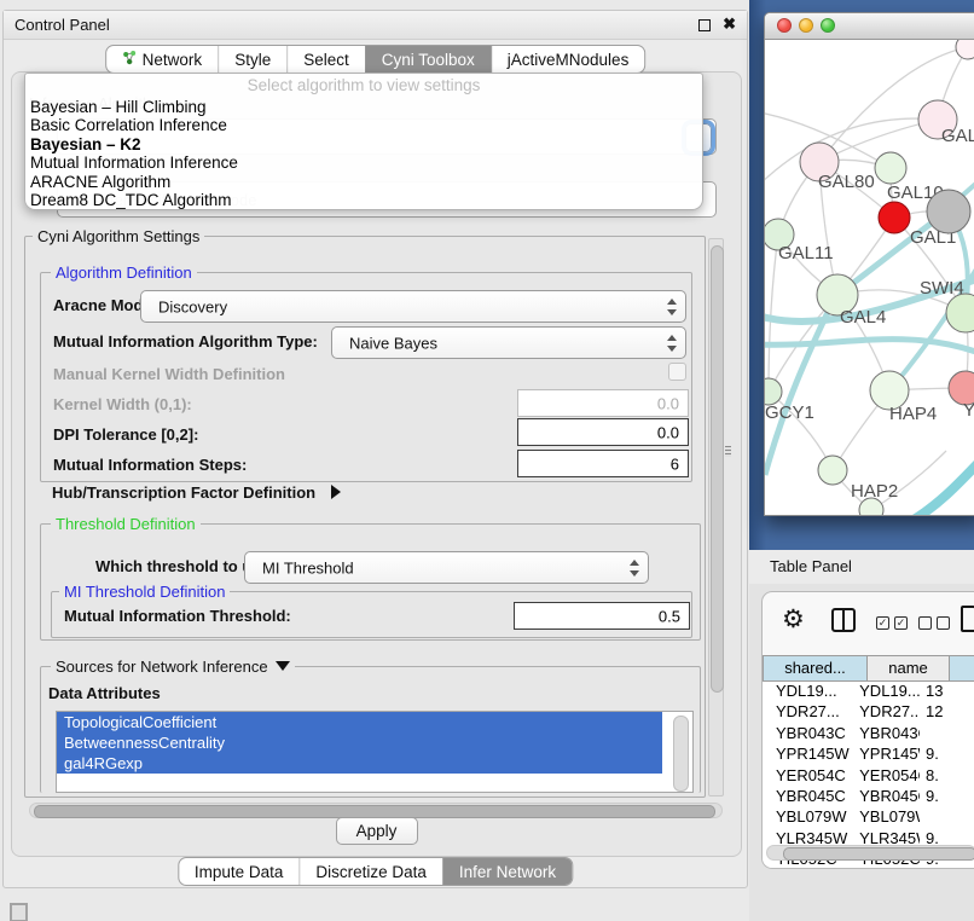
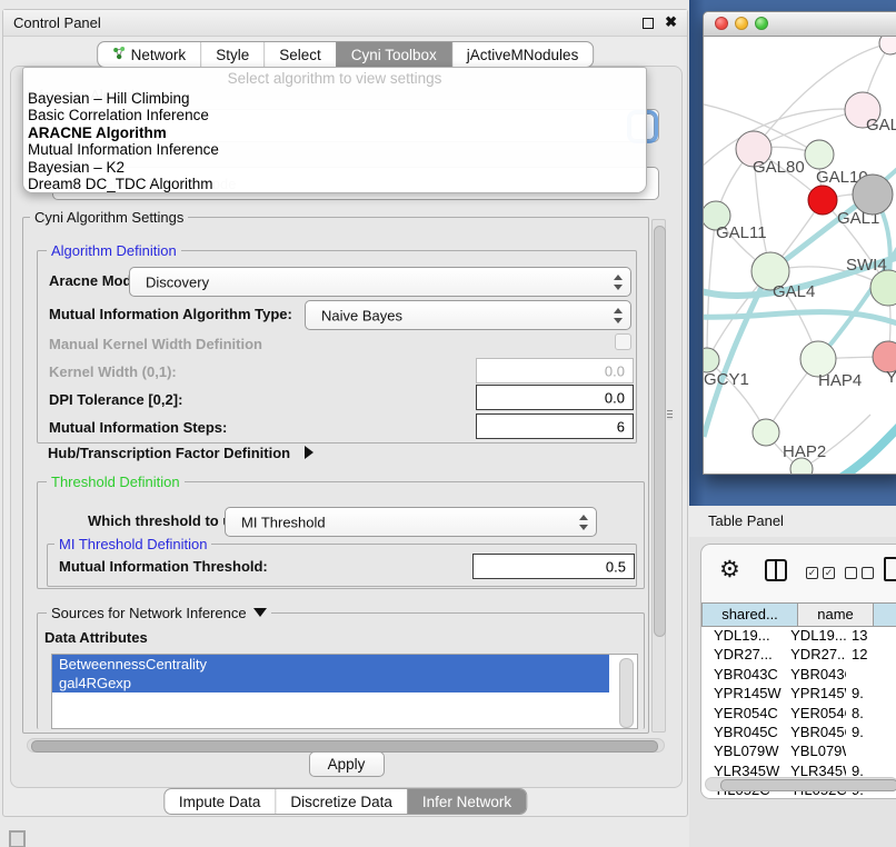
  Control Panel
  ✖
  Network
  Style
  Select
  Cyni Toolbox
  jActiveMNodules
  Select algorithm to view settings
  Bayesian – Hill Climbing
  Basic Correlation Inference
- Bayesian – K2
+ ARACNE Algorithm
  Mutual Information Inference
- ARACNE Algorithm
+ Bayesian – K2
  Dream8 DC_TDC Algorithm
  Cyni Algorithm Settings
  Algorithm Definition
  Aracne Mod
  Discovery
  Mutual Information Algorithm Type:
  Naive Bayes
  Manual Kernel Width Definition
  Kernel Width (0,1):
  0.0
  DPI Tolerance [0,2]:
  0.0
  Mutual Information Steps:
  6
  Hub/Transcription Factor Definition
  Threshold Definition
  Which threshold to
  MI Threshold
  MI Threshold Definition
  Mutual Information Threshold:
  0.5
  Sources for Network Inference
  Data Attributes
- TopologicalCoefficient
  BetweennessCentrality
  gal4RGexp
  Apply
  Impute Data
  Discretize Data
  Infer Network
  GAL
  GAL80
  GAL1
  GAL1
  GAL11
  SWI4
  GAL4
  GCY1
  HAP4
  Y
  HAP2
  Table Panel
  ⚙
  shared...
  name
  YDL19...
  YDL19...
  13
  YDR27...
  YDR27..
  12
  YBR043C
  YBR043
  YPR145W
  YPR145
  9.
  YER054C
  YER054
  8.
  YBR045C
  YBR045
  9.
  YBL079W
  YBL079
  YLR345W
  YLR345
  9.
